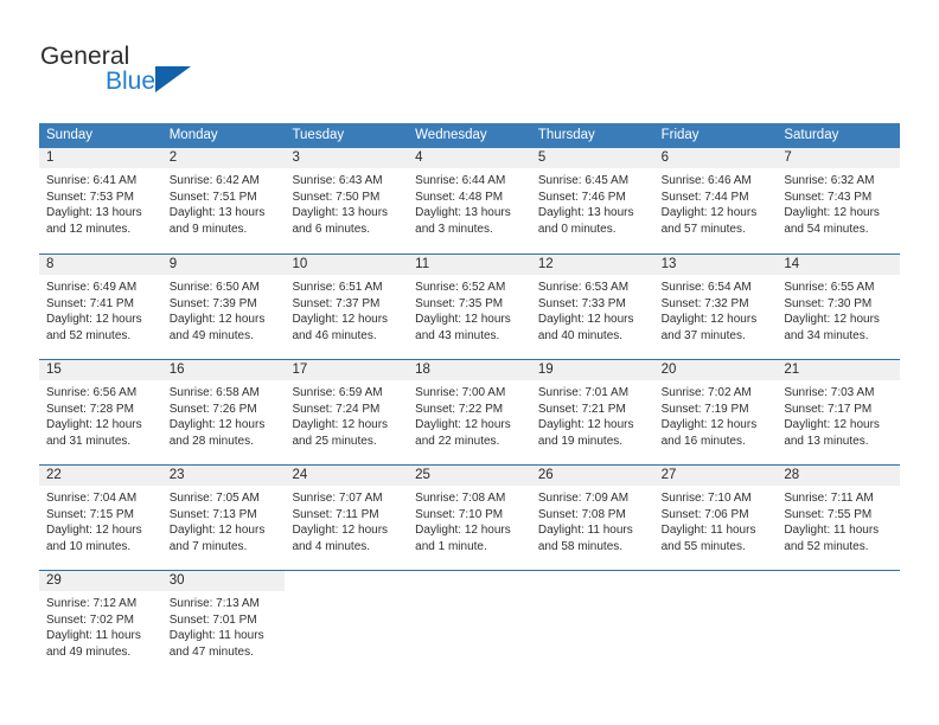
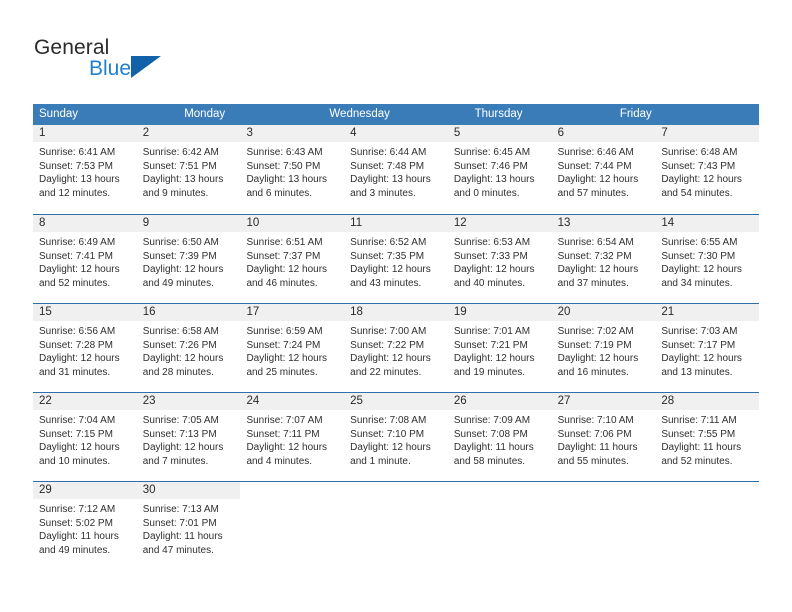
  General
  Blue
  Sunday
  Monday
- Tuesday
  Wednesday
  Thursday
  Friday
- Saturday
  1
  Sunrise: 6:41 AM
  Sunset: 7:53 PM
  Daylight: 13 hours
  and 12 minutes.
  2
  Sunrise: 6:42 AM
  Sunset: 7:51 PM
  Daylight: 13 hours
  and 9 minutes.
  3
  Sunrise: 6:43 AM
  Sunset: 7:50 PM
  Daylight: 13 hours
  and 6 minutes.
  4
  Sunrise: 6:44 AM
- Sunset: 4:48 PM
+ Sunset: 7:48 PM
  Daylight: 13 hours
  and 3 minutes.
  5
  Sunrise: 6:45 AM
  Sunset: 7:46 PM
  Daylight: 13 hours
  and 0 minutes.
  6
  Sunrise: 6:46 AM
  Sunset: 7:44 PM
  Daylight: 12 hours
  and 57 minutes.
  7
- Sunrise: 6:32 AM
+ Sunrise: 6:48 AM
  Sunset: 7:43 PM
  Daylight: 12 hours
  and 54 minutes.
  8
  Sunrise: 6:49 AM
  Sunset: 7:41 PM
  Daylight: 12 hours
  and 52 minutes.
  9
  Sunrise: 6:50 AM
  Sunset: 7:39 PM
  Daylight: 12 hours
  and 49 minutes.
  10
  Sunrise: 6:51 AM
  Sunset: 7:37 PM
  Daylight: 12 hours
  and 46 minutes.
  11
  Sunrise: 6:52 AM
  Sunset: 7:35 PM
  Daylight: 12 hours
  and 43 minutes.
  12
  Sunrise: 6:53 AM
  Sunset: 7:33 PM
  Daylight: 12 hours
  and 40 minutes.
  13
  Sunrise: 6:54 AM
  Sunset: 7:32 PM
  Daylight: 12 hours
  and 37 minutes.
  14
  Sunrise: 6:55 AM
  Sunset: 7:30 PM
  Daylight: 12 hours
  and 34 minutes.
  15
  Sunrise: 6:56 AM
  Sunset: 7:28 PM
  Daylight: 12 hours
  and 31 minutes.
  16
  Sunrise: 6:58 AM
  Sunset: 7:26 PM
  Daylight: 12 hours
  and 28 minutes.
  17
  Sunrise: 6:59 AM
  Sunset: 7:24 PM
  Daylight: 12 hours
  and 25 minutes.
  18
  Sunrise: 7:00 AM
  Sunset: 7:22 PM
  Daylight: 12 hours
  and 22 minutes.
  19
  Sunrise: 7:01 AM
  Sunset: 7:21 PM
  Daylight: 12 hours
  and 19 minutes.
  20
  Sunrise: 7:02 AM
  Sunset: 7:19 PM
  Daylight: 12 hours
  and 16 minutes.
  21
  Sunrise: 7:03 AM
  Sunset: 7:17 PM
  Daylight: 12 hours
  and 13 minutes.
  22
  Sunrise: 7:04 AM
  Sunset: 7:15 PM
  Daylight: 12 hours
  and 10 minutes.
  23
  Sunrise: 7:05 AM
  Sunset: 7:13 PM
  Daylight: 12 hours
  and 7 minutes.
  24
  Sunrise: 7:07 AM
  Sunset: 7:11 PM
  Daylight: 12 hours
  and 4 minutes.
  25
  Sunrise: 7:08 AM
  Sunset: 7:10 PM
  Daylight: 12 hours
  and 1 minute.
  26
  Sunrise: 7:09 AM
  Sunset: 7:08 PM
  Daylight: 11 hours
  and 58 minutes.
  27
  Sunrise: 7:10 AM
  Sunset: 7:06 PM
  Daylight: 11 hours
  and 55 minutes.
  28
  Sunrise: 7:11 AM
  Sunset: 7:55 PM
  Daylight: 11 hours
  and 52 minutes.
  29
  Sunrise: 7:12 AM
- Sunset: 7:02 PM
+ Sunset: 5:02 PM
  Daylight: 11 hours
  and 49 minutes.
  30
  Sunrise: 7:13 AM
  Sunset: 7:01 PM
  Daylight: 11 hours
  and 47 minutes.
